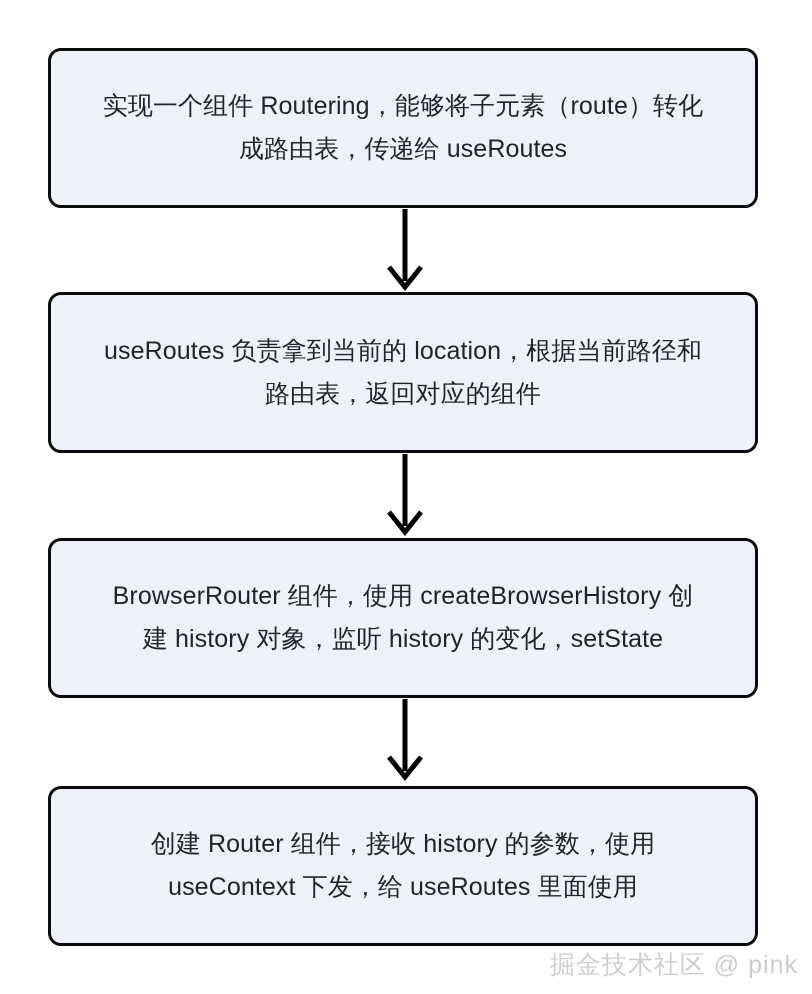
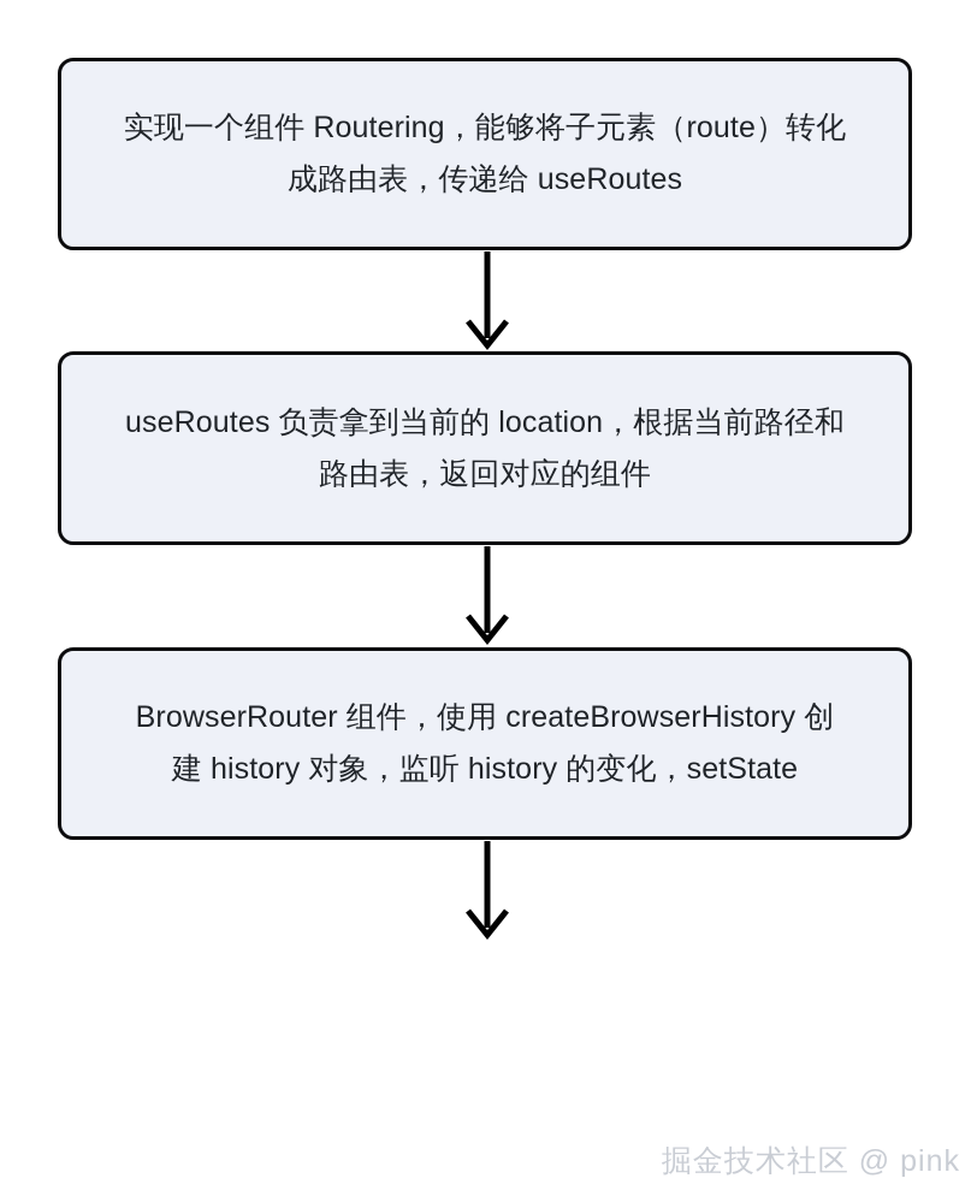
  实现一个组件 Routering，能够将子元素（route）转化
  成路由表，传递给 useRoutes
  useRoutes 负责拿到当前的 location，根据当前路径和
  路由表，返回对应的组件
  BrowserRouter 组件，使用 createBrowserHistory 创
  建 history 对象，监听 history 的变化，setState
- 创建 Router 组件，接收 history 的参数，使用
- useContext 下发，给 useRoutes 里面使用
  掘金技术社区 @ pink
